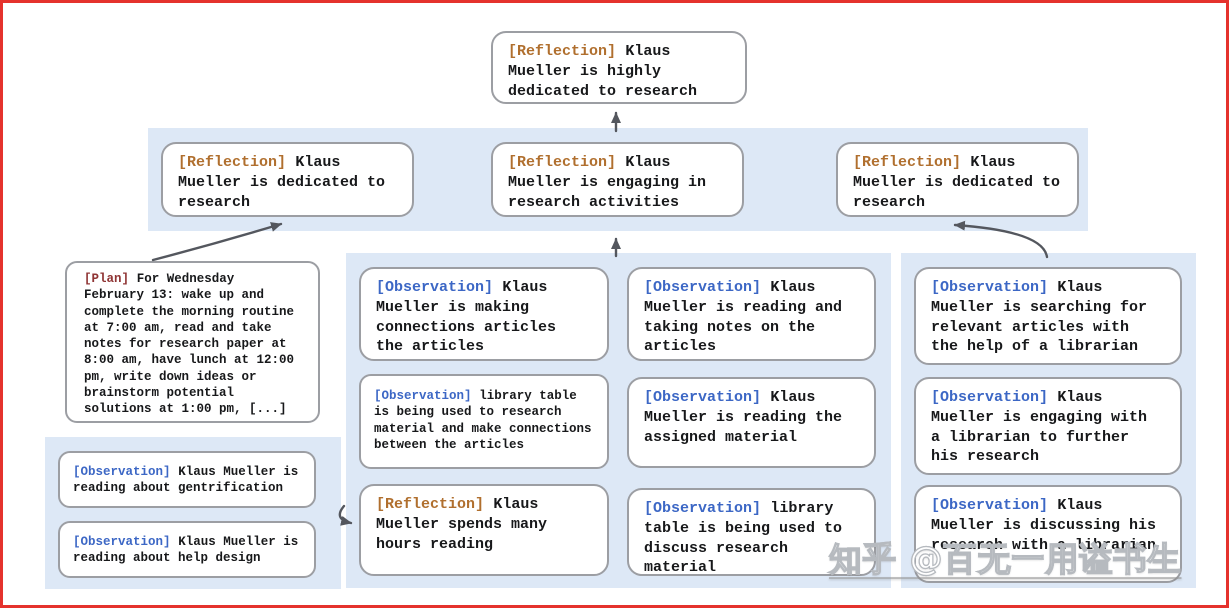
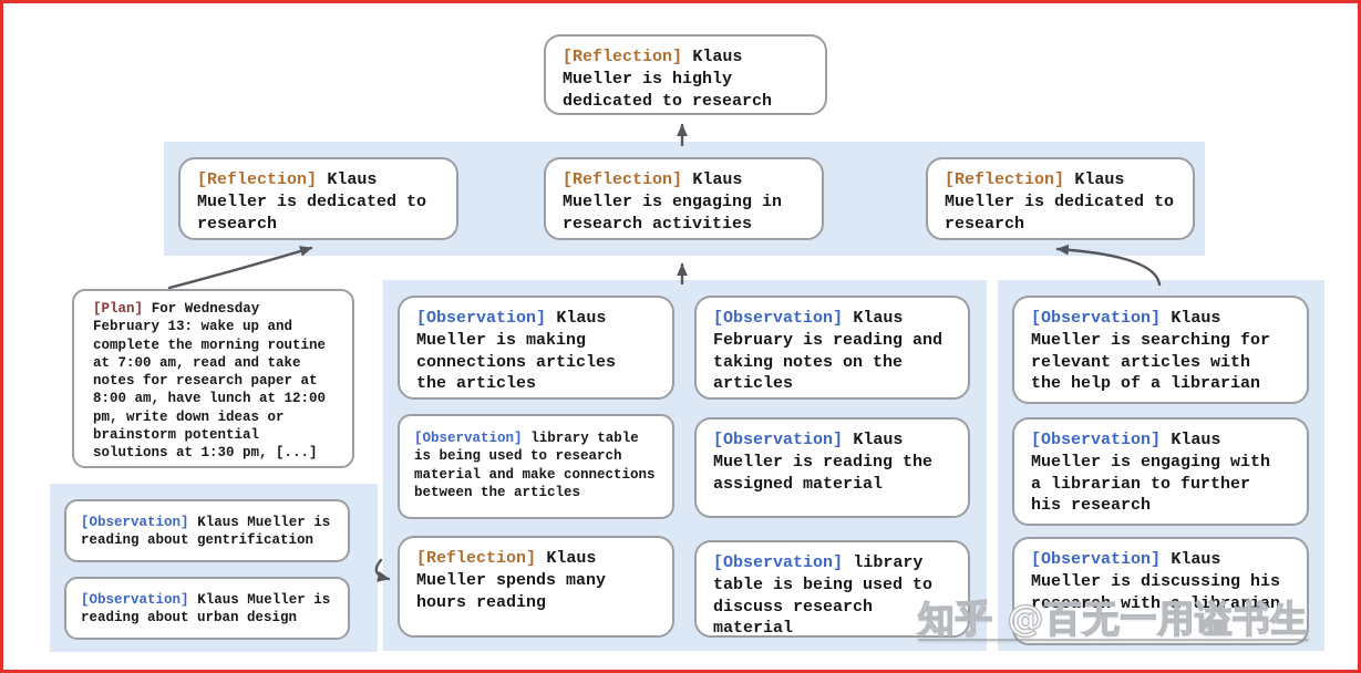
  [Reflection] Klaus Mueller is highly dedicated to research
  [Reflection] Klaus Mueller is dedicated to research
  [Reflection] Klaus Mueller is engaging in research activities
  [Reflection] Klaus Mueller is dedicated to research
- [Plan] For Wednesday February 13: wake up and complete the morning routine at 7:00 am, read and take notes for research paper at 8:00 am, have lunch at 12:00 pm, write down ideas or brainstorm potential solutions at 1:00 pm, [...]
+ [Plan] For Wednesday February 13: wake up and complete the morning routine at 7:00 am, read and take notes for research paper at 8:00 am, have lunch at 12:00 pm, write down ideas or brainstorm potential solutions at 1:30 pm, [...]
  [Observation] Klaus Mueller is reading about gentrification
- [Observation] Klaus Mueller is reading about help design
+ [Observation] Klaus Mueller is reading about urban design
  [Observation] Klaus Mueller is making connections articles the articles
  [Observation] library table is being used to research material and make connections between the articles
  [Reflection] Klaus Mueller spends many hours reading
- [Observation] Klaus Mueller is reading and taking notes on the articles
+ [Observation] Klaus February is reading and taking notes on the articles
  [Observation] Klaus Mueller is reading the assigned material
  [Observation] library table is being used to discuss research material
  [Observation] Klaus Mueller is searching for relevant articles with the help of a librarian
  [Observation] Klaus Mueller is engaging with a librarian to further his research
  [Observation] Klaus Mueller is discussing his research with a librarian
  知乎 @百无一用谥书生
